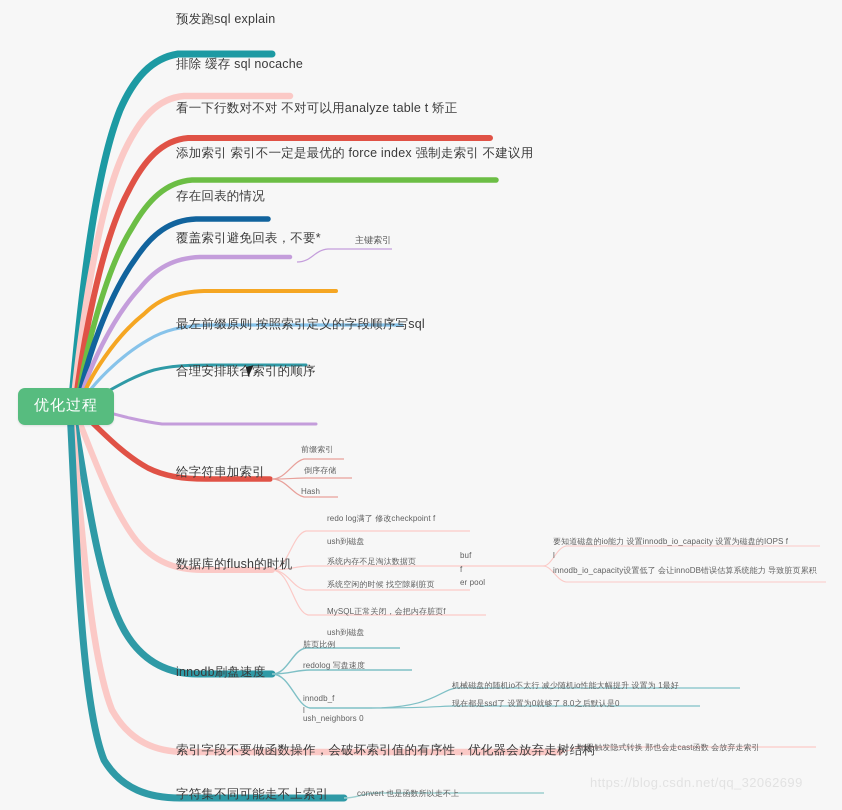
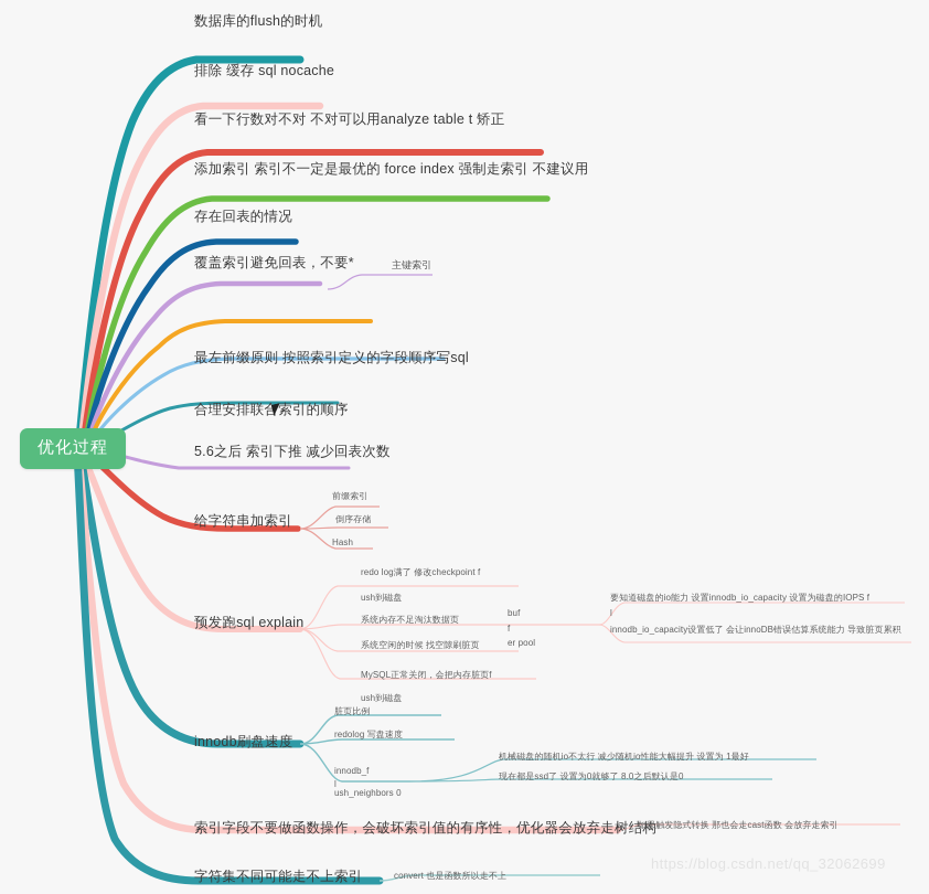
  优化过程
- 预发跑sql explain
+ 数据库的flush的时机
  排除 缓存 sql nocache
  看一下行数对不对 不对可以用analyze table t 矫正
  添加索引 索引不一定是最优的 force index 强制走索引 不建议用
  存在回表的情况
  覆盖索引避免回表，不要*
  主键索引
  最左前缀原则 按照索引定义的字段顺序写sql
  合理安排联合索引的顺序
+ 5.6之后 索引下推 减少回表次数
  给字符串加索引
  前缀索引
  倒序存储
  Hash
- 数据库的flush的时机
+ 预发跑sql explain
  redo log满了 修改checkpoint f
  ush到磁盘
  系统内存不足淘汰数据页
  buf
  f
  er pool
  要知道磁盘的io能力 设置innodb_io_capacity 设置为磁盘的IOPS f
  l
  innodb_io_capacity设置低了 会让innoDB错误估算系统能力 导致脏页累积
  系统空闲的时候 找空隙刷脏页
  MySQL正常关闭，会把内存脏页f
  ush到磁盘
  innodb刷盘速度
  脏页比例
  redolog 写盘速度
  innodb_f
  l
  ush_neighbors 0
  机械磁盘的随机io不太行 减少随机io性能大幅提升 设置为 1最好
  现在都是ssd了 设置为0就够了 8.0之后默认是0
  索引字段不要做函数操作，会破坏索引值的有序性，优化器会放弃走树结构
  如果触发隐式转换 那也会走cast函数 会放弃走索引
  字符集不同可能走不上索引
  convert 也是函数所以走不上
